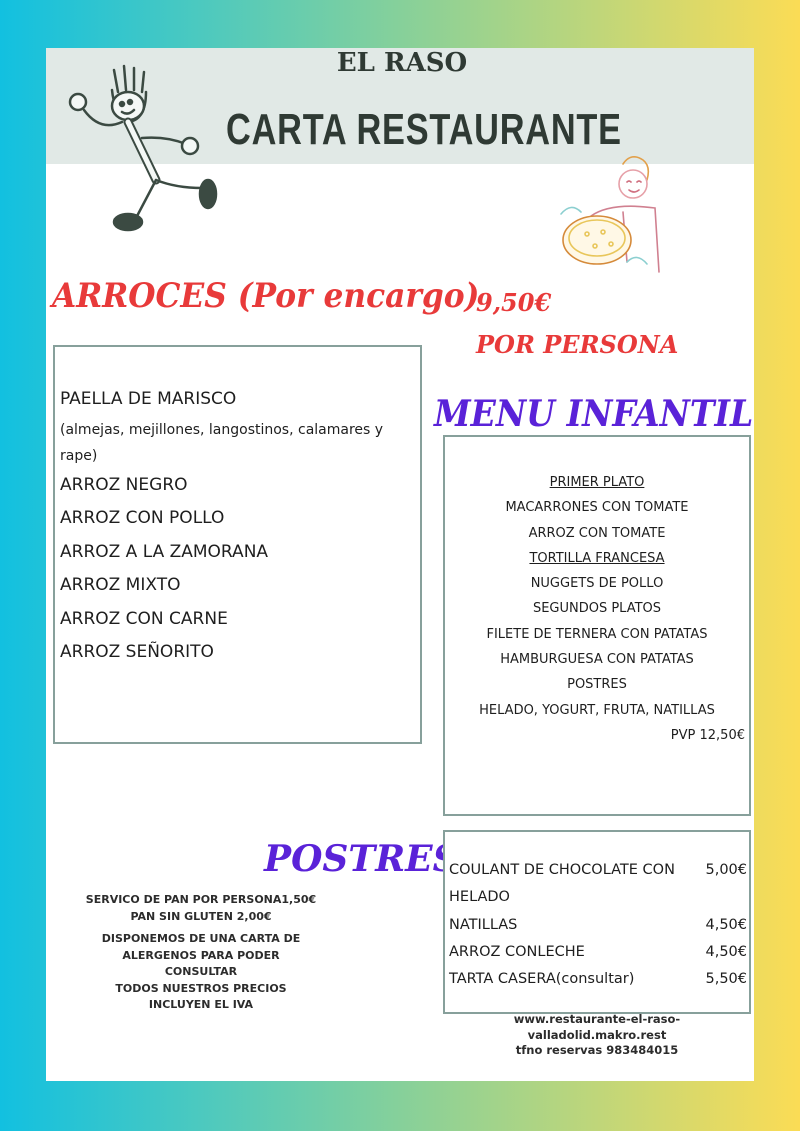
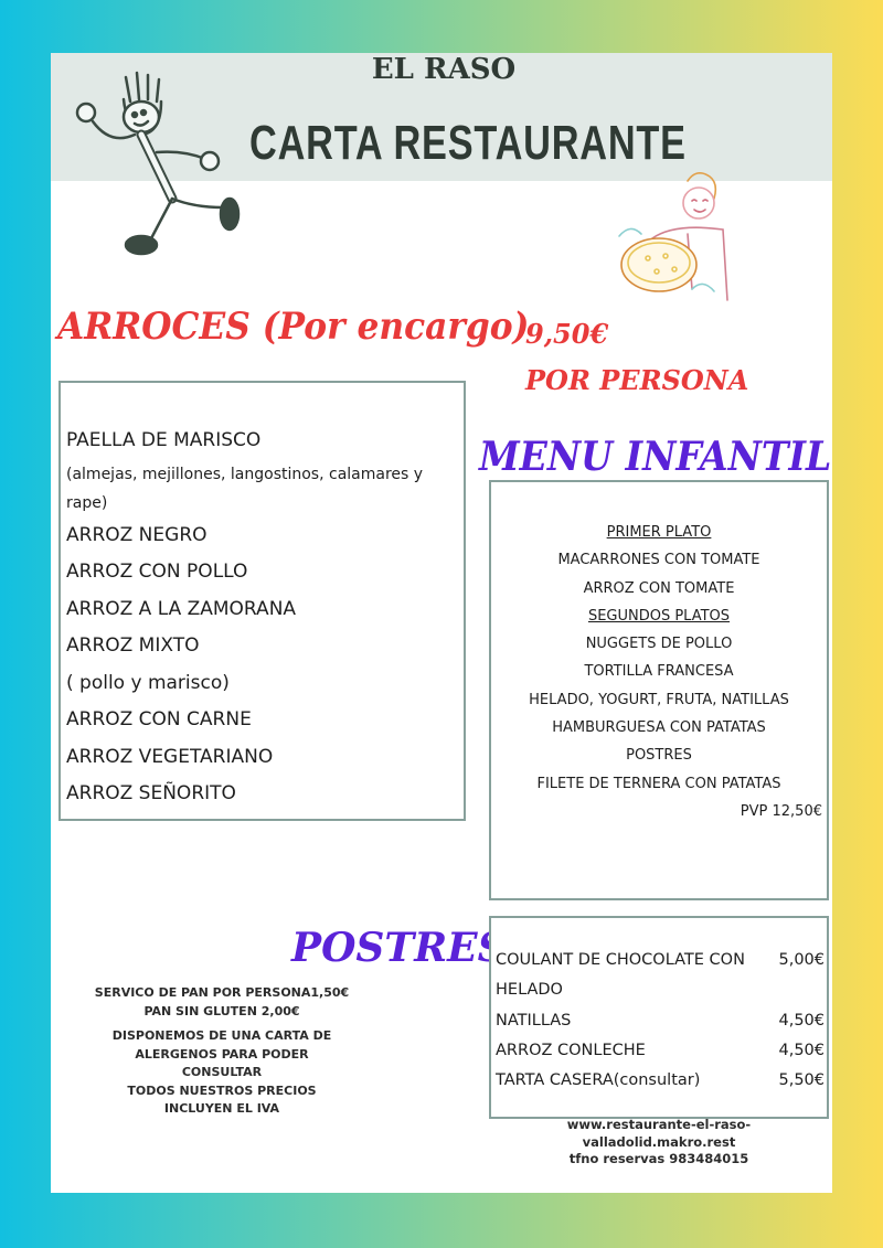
  EL RASO
  CARTA RESTAURANTE
  ARROCES (Por encargo)
  9,50€
  POR PERSONA
  PAELLA DE MARISCO
  (almejas, mejillones, langostinos, calamares y
  rape)
  ARROZ NEGRO
  ARROZ CON POLLO
  ARROZ A LA ZAMORANA
  ARROZ MIXTO
+ ( pollo y marisco)
  ARROZ CON CARNE
+ ARROZ VEGETARIANO
  ARROZ SEÑORITO
  MENU INFANTIL
  PRIMER PLATO
  MACARRONES CON TOMATE
  ARROZ CON TOMATE
- TORTILLA FRANCESA
+ SEGUNDOS PLATOS
  NUGGETS DE POLLO
- SEGUNDOS PLATOS
+ TORTILLA FRANCESA
- FILETE DE TERNERA CON PATATAS
+ HELADO, YOGURT, FRUTA, NATILLAS
  HAMBURGUESA CON PATATAS
  POSTRES
- HELADO, YOGURT, FRUTA, NATILLAS
+ FILETE DE TERNERA CON PATATAS
  PVP 12,50€
  POSTRE
  COULANT DE CHOCOLATE CON
  5,00€
  HELADO
  NATILLAS
  4,50€
  ARROZ CONLECHE
  4,50€
  TARTA CASERA(consultar)
  5,50€
  SERVICO DE PAN POR PERSONA1,50€
  PAN SIN GLUTEN 2,00€
  DISPONEMOS DE UNA CARTA DE
  ALERGENOS PARA PODER
  CONSULTAR
  TODOS NUESTROS PRECIOS
  INCLUYEN EL IVA
  www.restaurante-el-raso-
  valladolid.makro.rest
  tfno reservas 983484015
